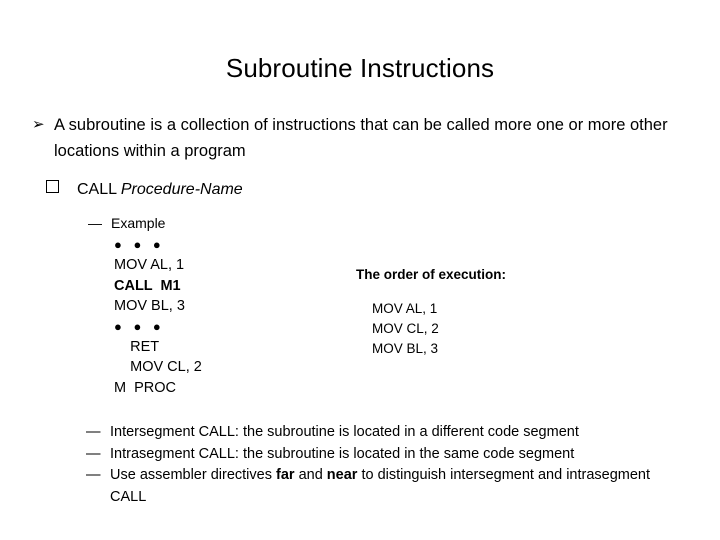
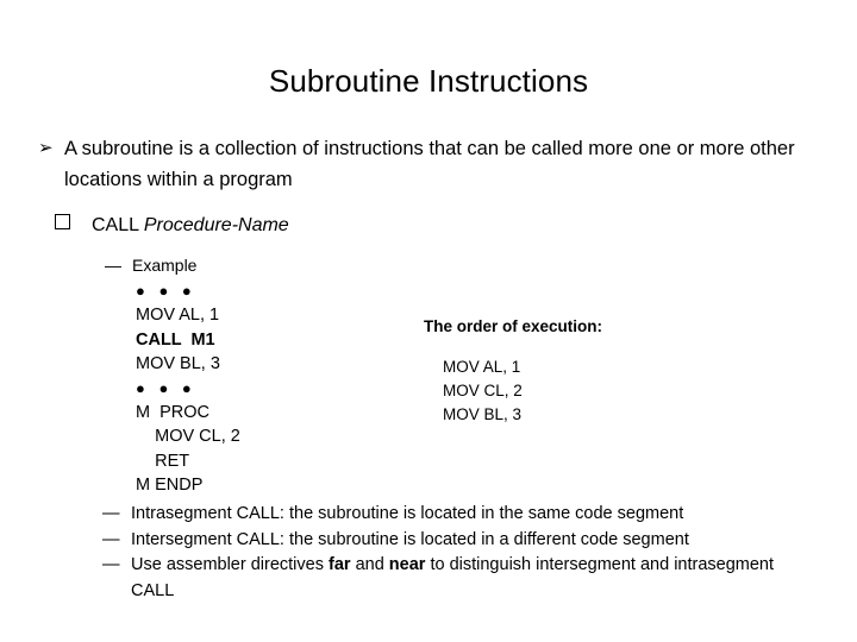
  Subroutine Instructions
  ➢
  A subroutine is a collection of instructions that can be called more one or more other locations within a program
  CALL Procedure-Name
  — Example
  ● ● ●
  MOV AL, 1
  CALL M1
  MOV BL, 3
  ● ● ●
- RET
+ M PROC
  MOV CL, 2
- M PROC
+ RET
+ M ENDP
  The order of execution:
  MOV AL, 1
  MOV CL, 2
  MOV BL, 3
  —
- Intersegment CALL: the subroutine is located in a different code segment
+ Intrasegment CALL: the subroutine is located in the same code segment
  —
- Intrasegment CALL: the subroutine is located in the same code segment
+ Intersegment CALL: the subroutine is located in a different code segment
  —
  Use assembler directives far and near to distinguish intersegment and intrasegment CALL
